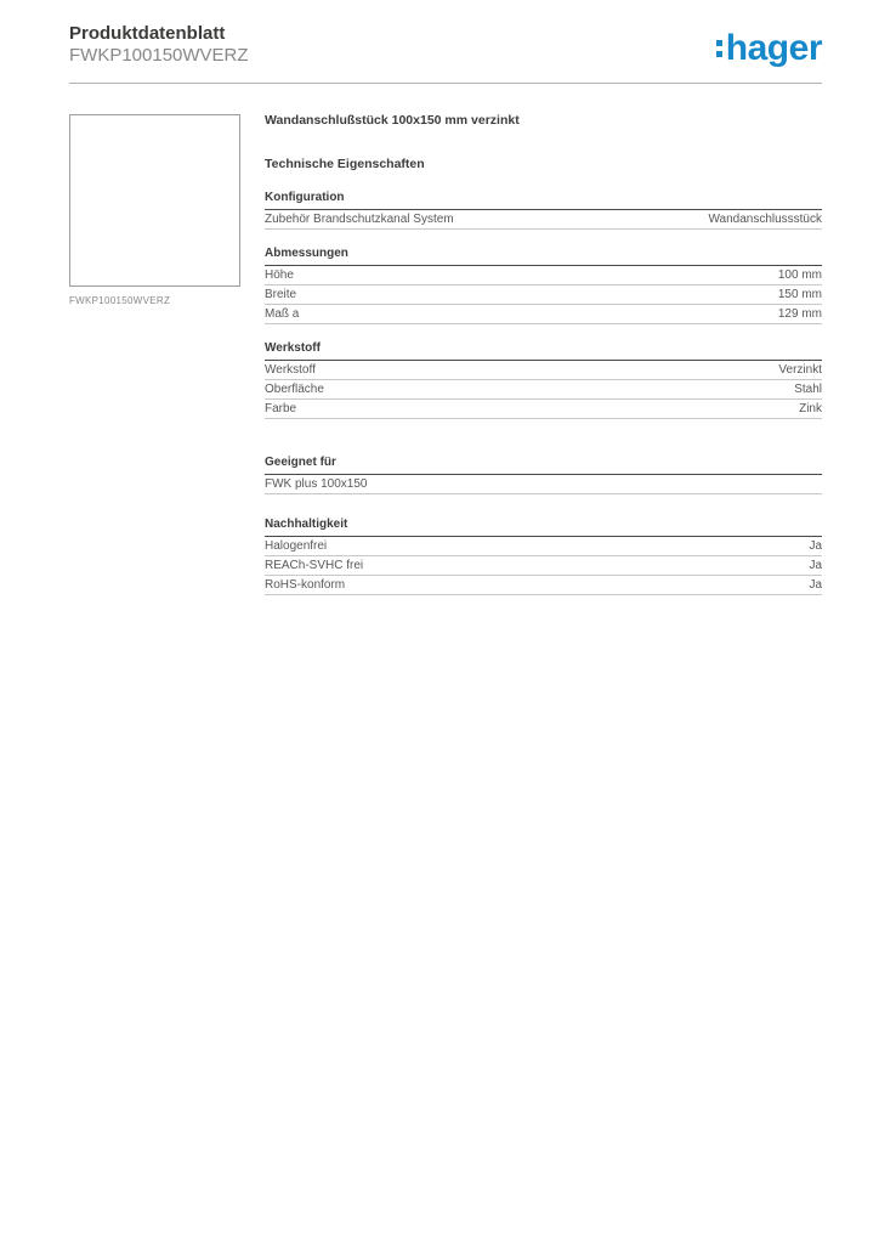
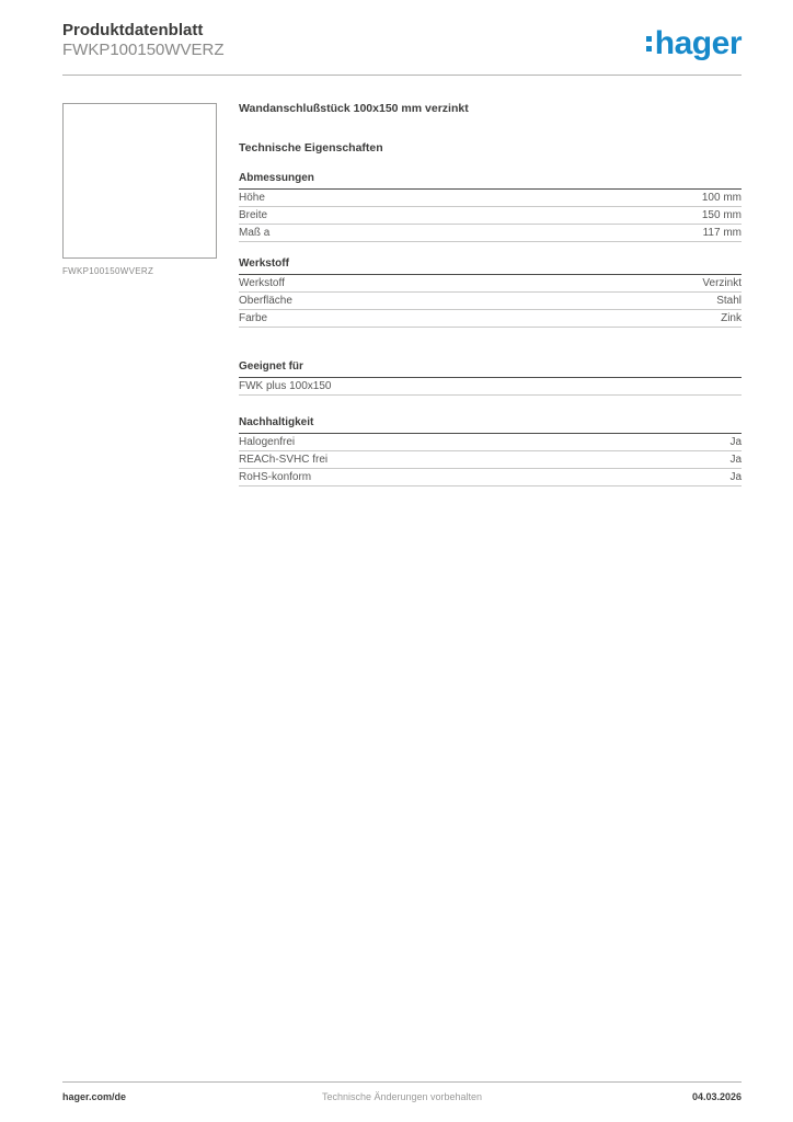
  Produktdatenblatt
  FWKP100150WVERZ
  hager
  FWKP100150WVERZ
  Wandanschlußstück 100x150 mm verzinkt
  Technische Eigenschaften
- Konfiguration
- Zubehör Brandschutzkanal System
- Wandanschlussstück
  Abmessungen
  Höhe
  100 mm
  Breite
  150 mm
  Maß a
- 129 mm
+ 117 mm
  Werkstoff
  Werkstoff
  Verzinkt
  Oberfläche
  Stahl
  Farbe
  Zink
  Geeignet für
  FWK plus 100x150
  Nachhaltigkeit
  Halogenfrei
  Ja
  REACh-SVHC frei
  Ja
  RoHS-konform
  Ja
+ hager.com/de
+ Technische Änderungen vorbehalten
+ 04.03.2026
